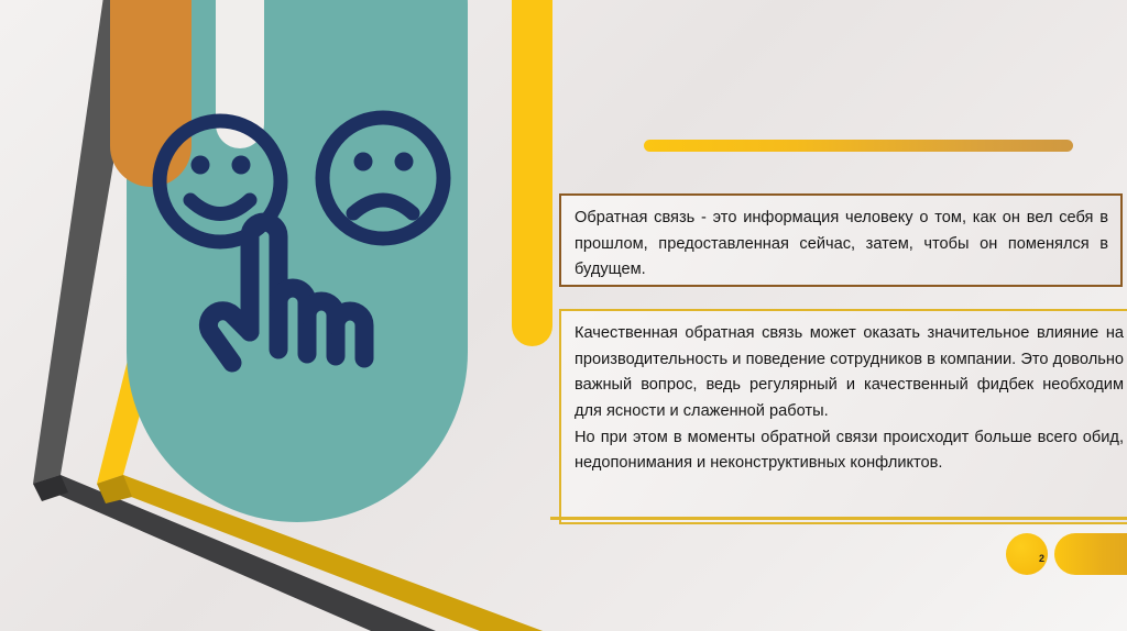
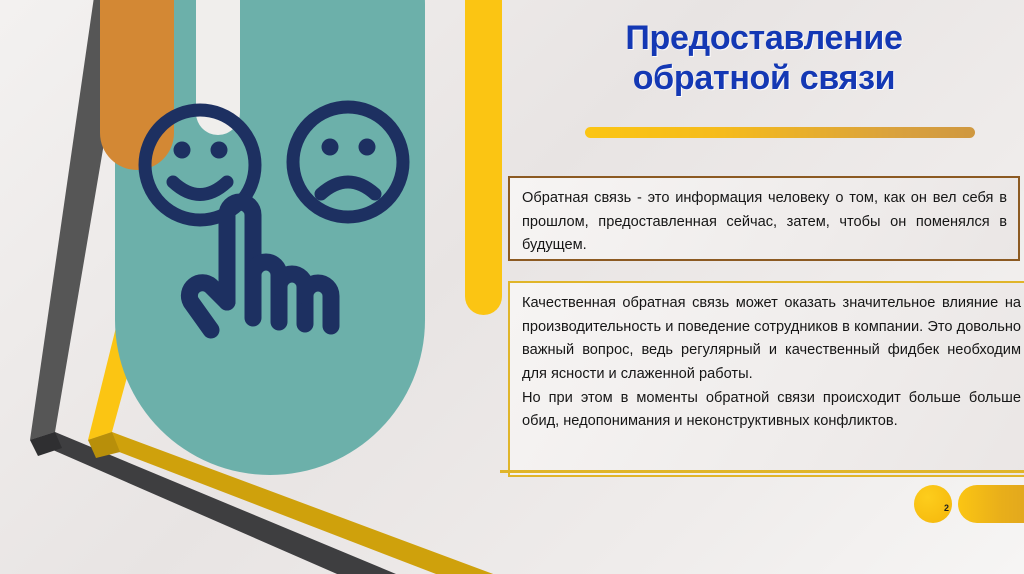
+ Предоставление
+ обратной связи
  Обратная связь - это информация человеку о том, как он вел себя в прошлом, предоставленная сейчас, затем, чтобы он поменялся в будущем.
  Качественная обратная связь может оказать значительное влияние на производительность и поведение сотрудников в компании. Это довольно важный вопрос, ведь регулярный и качественный фидбек необходим для ясности и слаженной работы.
- Но при этом в моменты обратной связи происходит больше всего обид, недопонимания и неконструктивных конфликтов.
+ Но при этом в моменты обратной связи происходит больше больше обид, недопонимания и неконструктивных конфликтов.
  2
